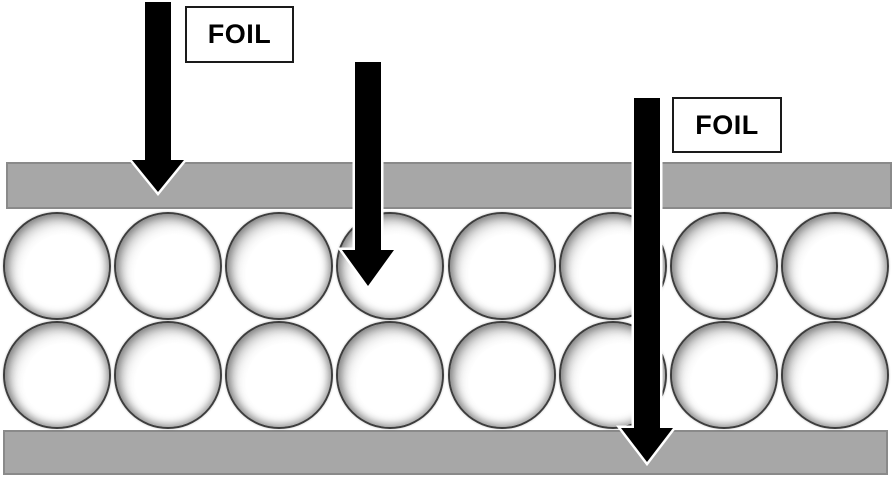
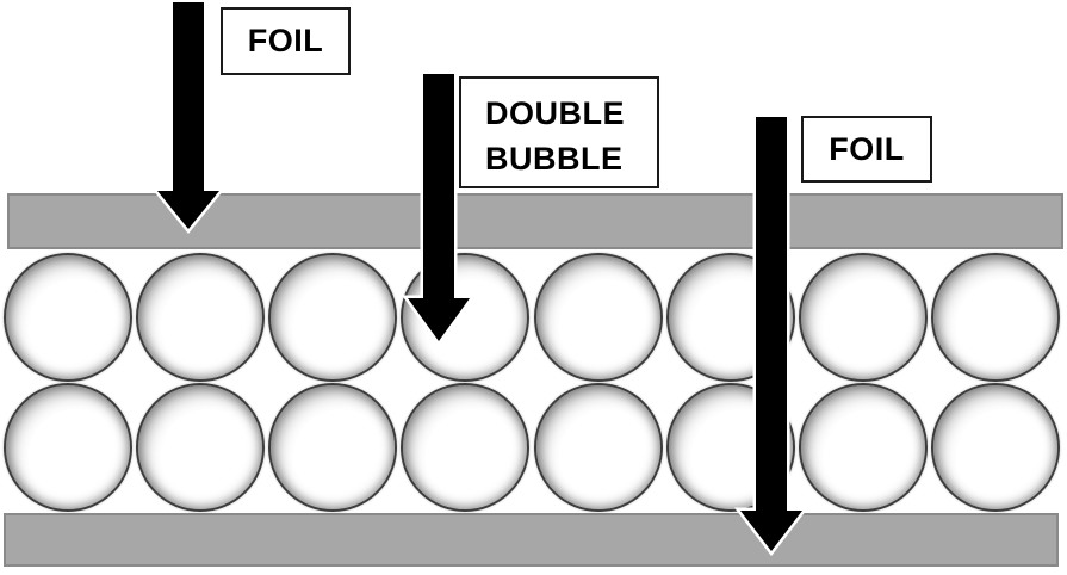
  FOIL
+ DOUBLE BUBBLE
  FOIL
